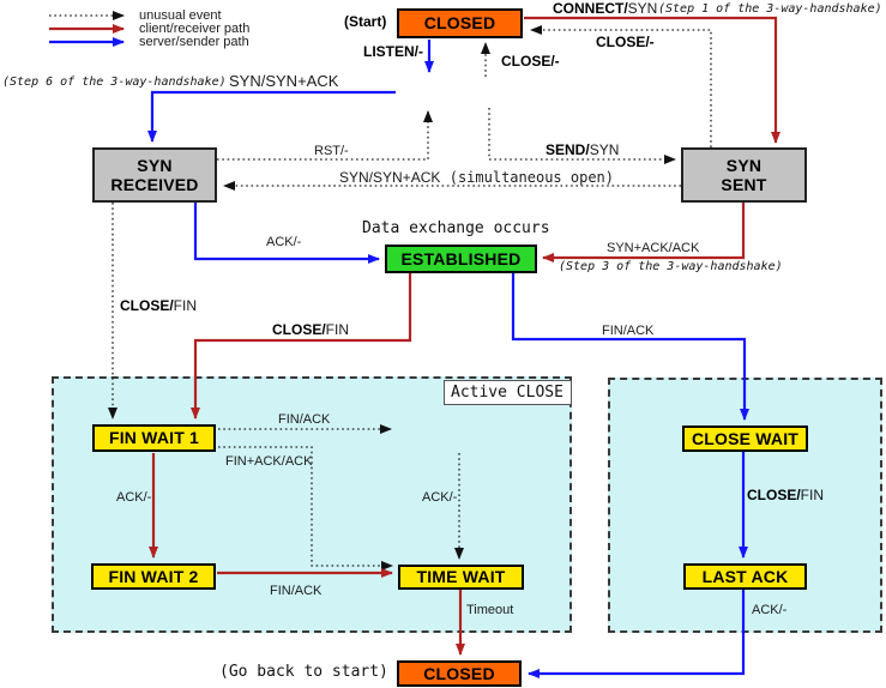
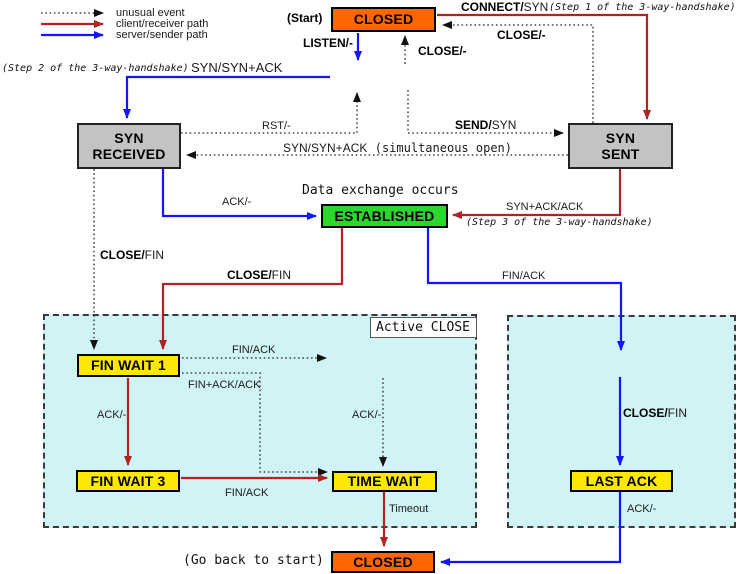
  Active CLOSE
  CLOSED
  SYN
  RECEIVED
  SYN
  SENT
  ESTABLISHED
  FIN WAIT 1
- CLOSE WAIT
- FIN WAIT 2
+ FIN WAIT 3
  TIME WAIT
  LAST ACK
  CLOSED
  unusual event
  client/receiver path
  server/sender path
  (Start)
  (Step 1 of the 3-way-handshake)
- (Step 6 of the 3-way-handshake)
+ (Step 2 of the 3-way-handshake)
  (Step 3 of the 3-way-handshake)
  Data exchange occurs
  (Go back to start)
  CONNECT/SYN
  LISTEN/-
  CLOSE/-
  CLOSE/-
  SYN/SYN+ACK
  SEND/SYN
  RST/-
  SYN/SYN+ACK (simultaneous open)
  SYN+ACK/ACK
  ACK/-
  CLOSE/FIN
  CLOSE/FIN
  FIN/ACK
  FIN/ACK
  FIN+ACK/ACK
  ACK/-
  ACK/-
  FIN/ACK
  CLOSE/FIN
  Timeout
  ACK/-
